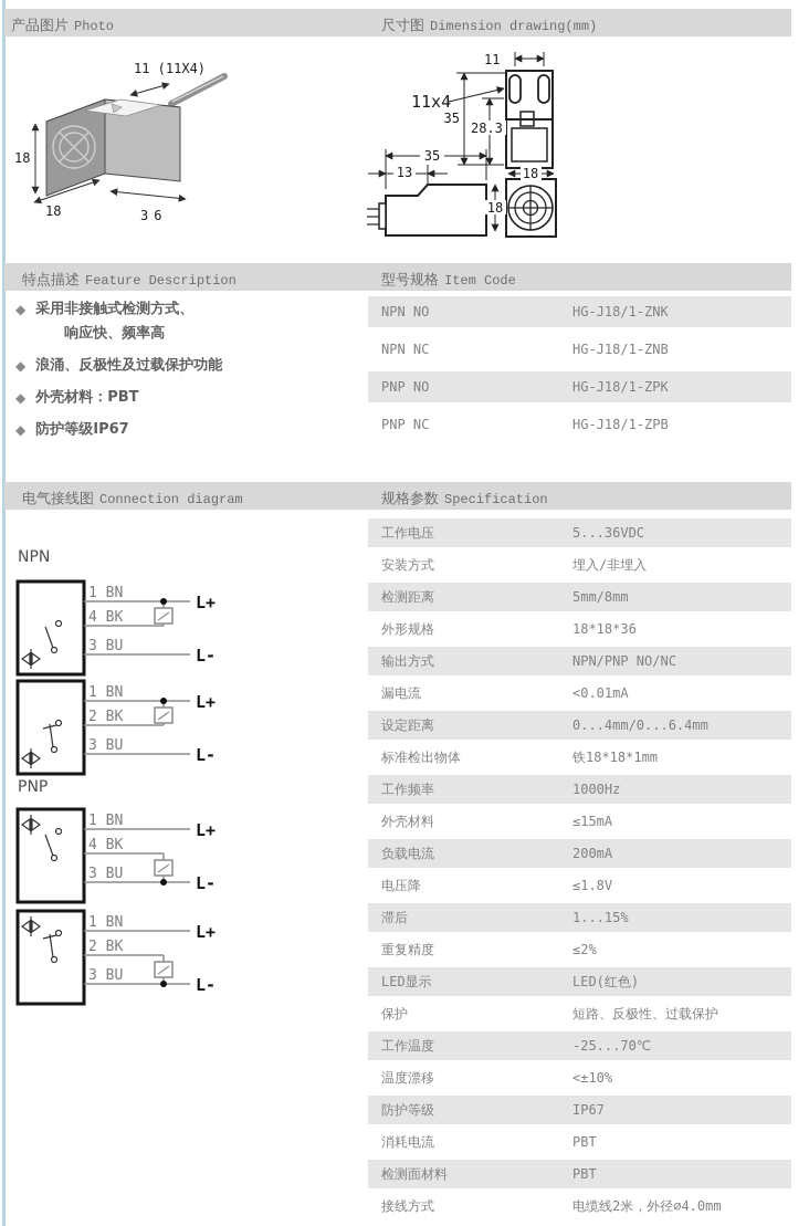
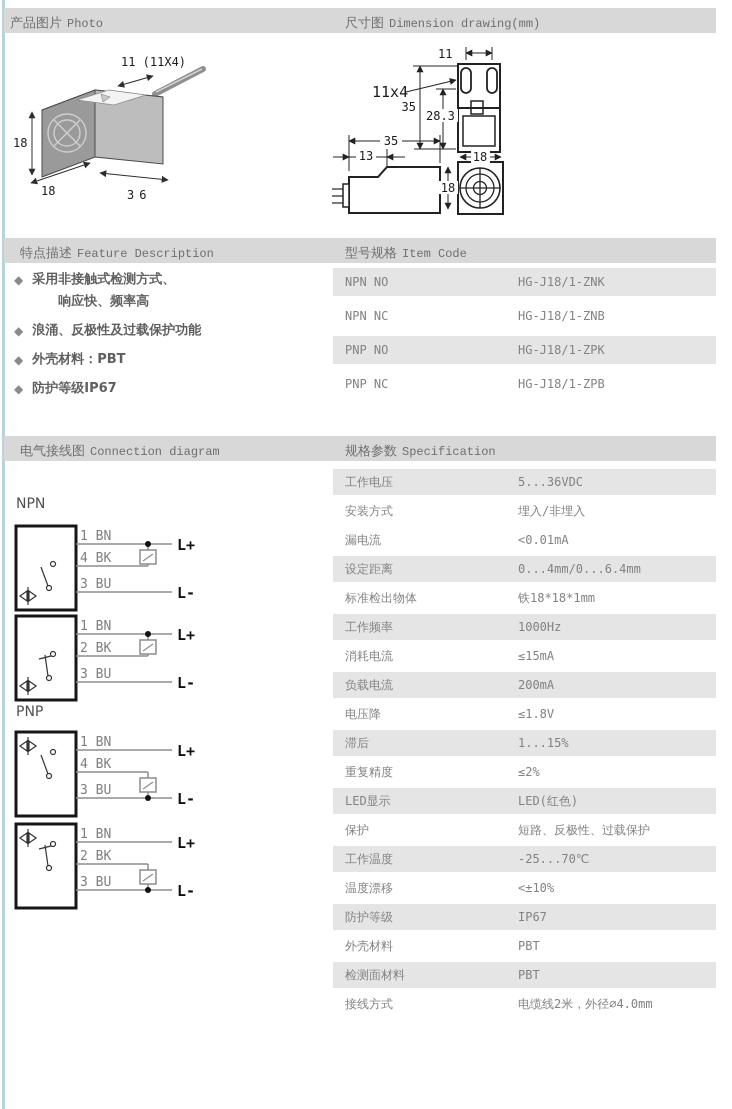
  产品图片 Photo
  尺寸图 Dimension drawing(mm)
  18
  18
  36
  11 (11X4)
  11
  11x4
  35
  28.3
  35
  13
  18
  18
  特点描述 Feature Description
  型号规格 Item Code
  ◆
  采用非接触式检测方式、
  响应快、频率高
  ◆
  浪涌、反极性及过载保护功能
  ◆
  外壳材料：PBT
  ◆
  防护等级IP67
  NPN NO
  HG-J18/1-ZNK
  NPN NC
  HG-J18/1-ZNB
  PNP NO
  HG-J18/1-ZPK
  PNP NC
  HG-J18/1-ZPB
  电气接线图 Connection diagram
  规格参数 Specification
  NPN
  1 BN
  4 BK
  3 BU
  L+
  L-
  1 BN
  2 BK
  3 BU
  L+
  L-
  PNP
  1 BN
  4 BK
  3 BU
  L+
  L-
  1 BN
  2 BK
  3 BU
  L+
  L-
  工作电压
  5...36VDC
  安装方式
  埋入/非埋入
- 检测距离
- 5mm/8mm
- 外形规格
- 18*18*36
- 输出方式
- NPN/PNP NO/NC
  漏电流
  <0.01mA
  设定距离
  0...4mm/0...6.4mm
  标准检出物体
  铁18*18*1mm
  工作频率
  1000Hz
- 外壳材料
+ 消耗电流
  ≤15mA
  负载电流
  200mA
  电压降
  ≤1.8V
  滞后
  1...15%
  重复精度
  ≤2%
  LED显示
  LED(红色)
  保护
  短路、反极性、过载保护
  工作温度
  -25...70℃
  温度漂移
  <±10%
  防护等级
  IP67
- 消耗电流
+ 外壳材料
  PBT
  检测面材料
  PBT
  接线方式
  电缆线2米，外径∅4.0mm
